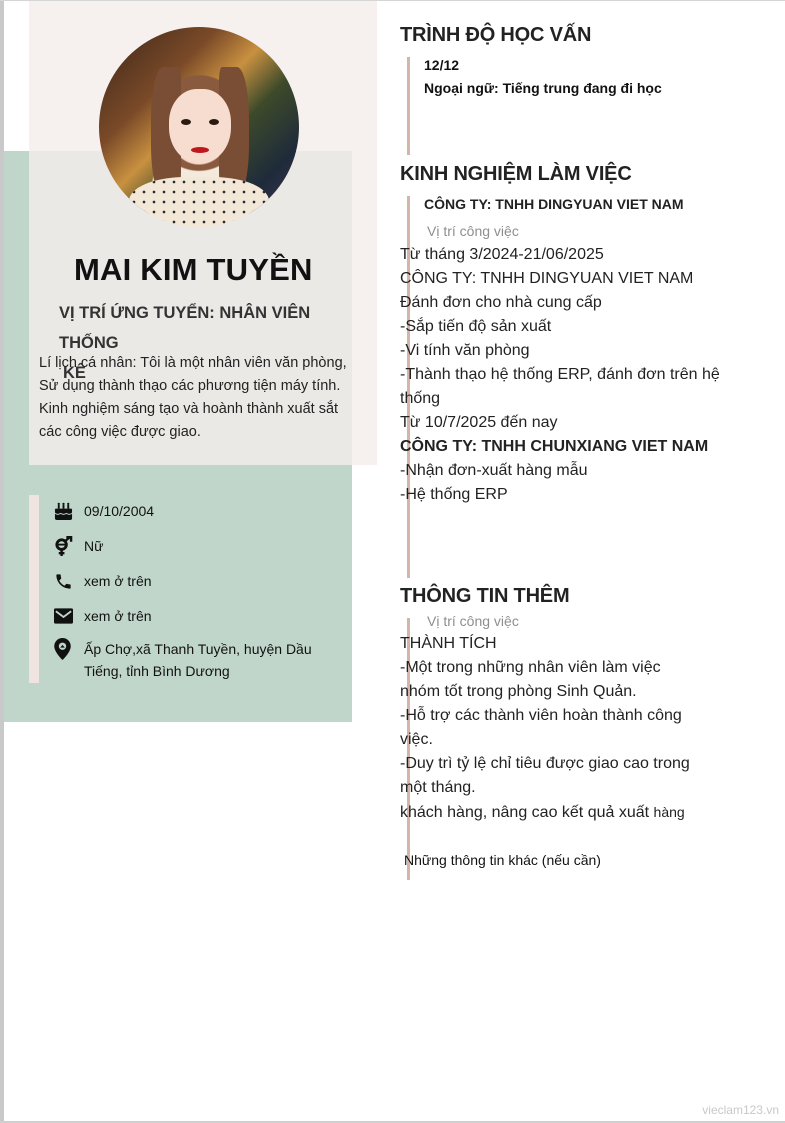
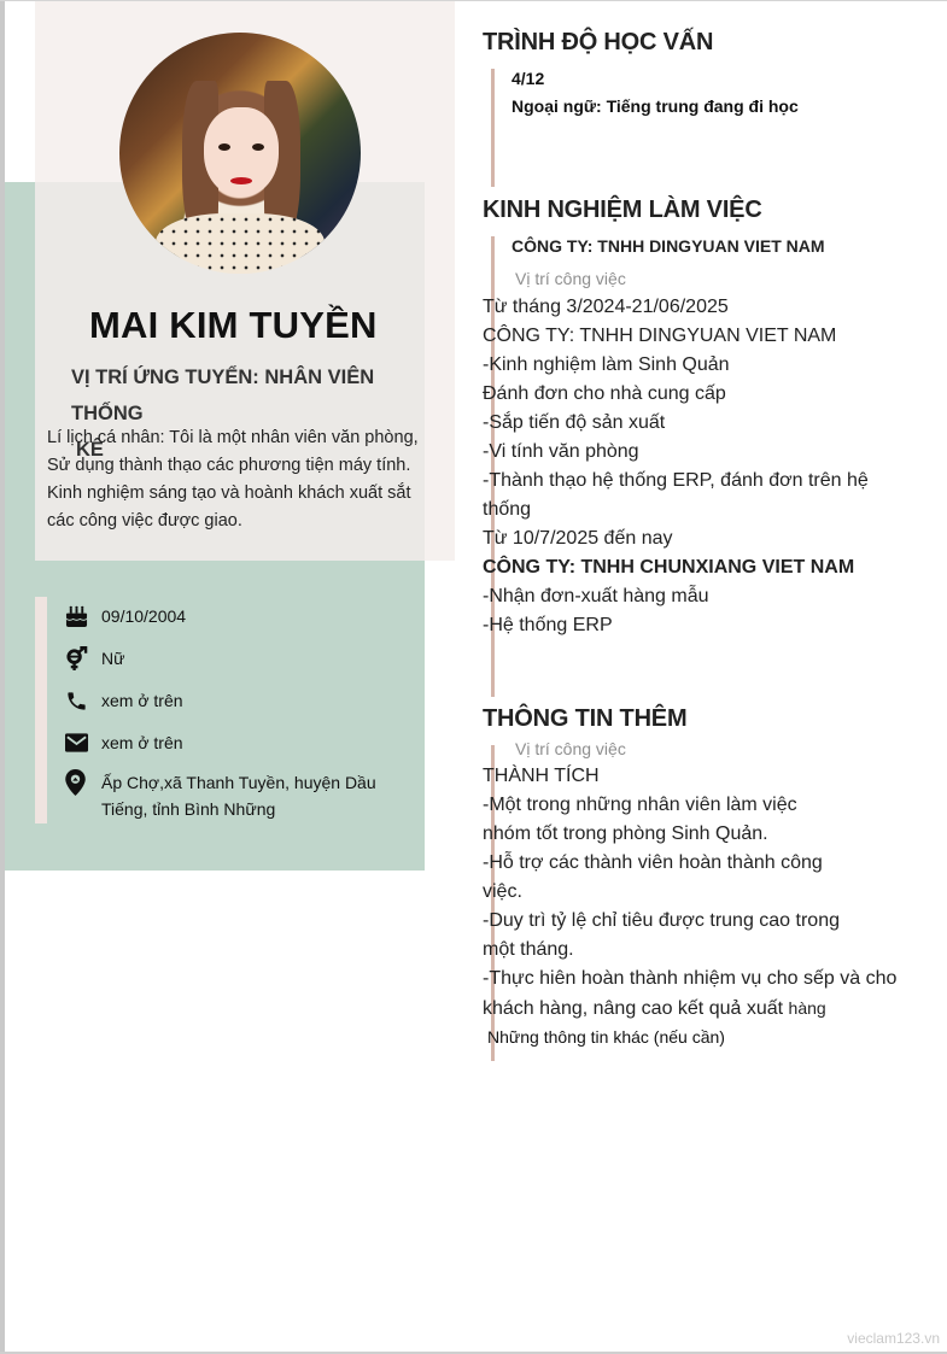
  MAI KIM TUYỀN
  VỊ TRÍ ỨNG TUYỂN: NHÂN VIÊN THỐNG
  KÊ
  Lí lịch cá nhân: Tôi là một nhân viên văn phòng,
  Sử dụng thành thạo các phương tiện máy tính.
- Kinh nghiệm sáng tạo và hoành thành xuất sắt
+ Kinh nghiệm sáng tạo và hoành khách xuất sắt
  các công việc được giao.
  09/10/2004
  Nữ
  xem ở trên
  xem ở trên
- Ấp Chợ,xã Thanh Tuyền, huyện Dầu Tiếng, tỉnh Bình Dương
+ Ấp Chợ,xã Thanh Tuyền, huyện Dầu Tiếng, tỉnh Bình Những
  TRÌNH ĐỘ HỌC VẤN
- 12/12
+ 4/12
  Ngoại ngữ: Tiếng trung đang đi học
  KINH NGHIỆM LÀM VIỆC
  CÔNG TY: TNHH DINGYUAN VIET NAM
  Vị trí công việc
  Từ tháng 3/2024-21/06/2025
  CÔNG TY: TNHH DINGYUAN VIET NAM
+ -Kinh nghiệm làm Sinh Quản
  Đánh đơn cho nhà cung cấp
  -Sắp tiến độ sản xuất
  -Vi tính văn phòng
  -Thành thạo hệ thống ERP, đánh đơn trên hệ
  thống
  Từ 10/7/2025 đến nay
  CÔNG TY: TNHH CHUNXIANG VIET NAM
  -Nhận đơn-xuất hàng mẫu
  -Hệ thống ERP
  THÔNG TIN THÊM
  Vị trí công việc
  THÀNH TÍCH
  -Một trong những nhân viên làm việc
  nhóm tốt trong phòng Sinh Quản.
  -Hỗ trợ các thành viên hoàn thành công
  việc.
- -Duy trì tỷ lệ chỉ tiêu được giao cao trong
+ -Duy trì tỷ lệ chỉ tiêu được trung cao trong
  một tháng.
+ -Thực hiên hoàn thành nhiệm vụ cho sếp và cho
  khách hàng, nâng cao kết quả xuất hàng
  Những thông tin khác (nếu cần)
  vieclam123.vn
